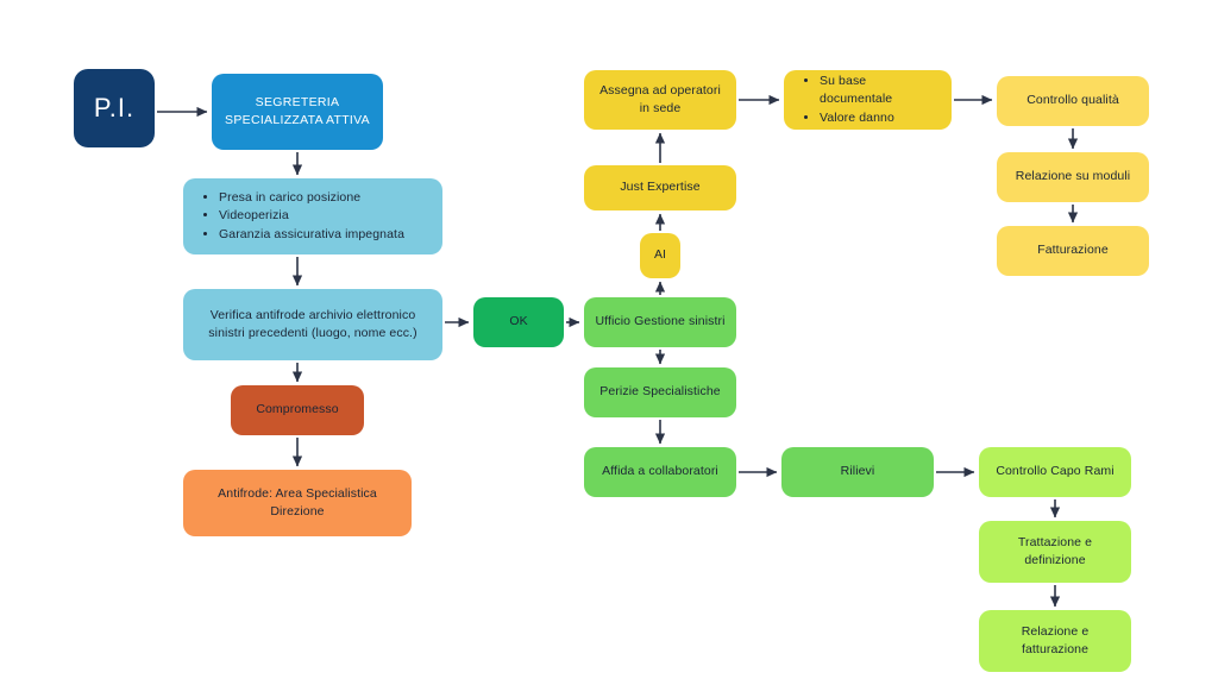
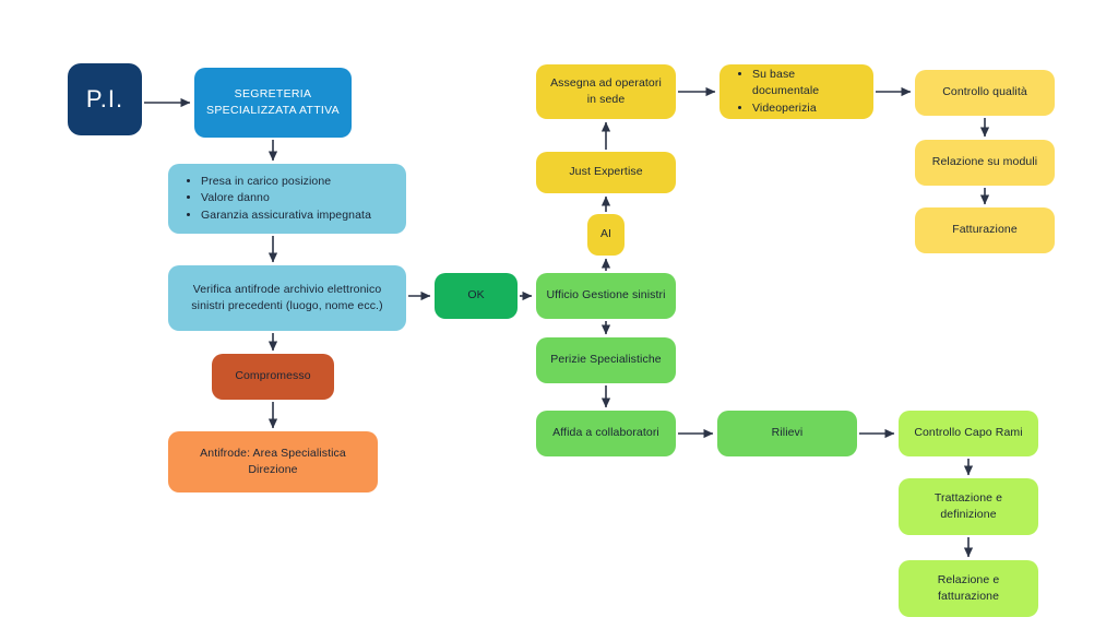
  P.I.
  SEGRETERIA
  SPECIALIZZATA ATTIVA
  Presa in carico posizione
- Videoperizia
+ Valore danno
  Garanzia assicurativa impegnata
  Verifica antifrode archivio elettronico
  sinistri precedenti (luogo, nome ecc.)
  Compromesso
  Antifrode: Area Specialistica
  Direzione
  OK
  Ufficio Gestione sinistri
  AI
  Just Expertise
  Assegna ad operatori
  in sede
  Su base documentale
- Valore danno
+ Videoperizia
  Controllo qualità
  Relazione su moduli
  Fatturazione
  Perizie Specialistiche
  Affida a collaboratori
  Rilievi
  Controllo Capo Rami
  Trattazione e
  definizione
  Relazione e
  fatturazione
